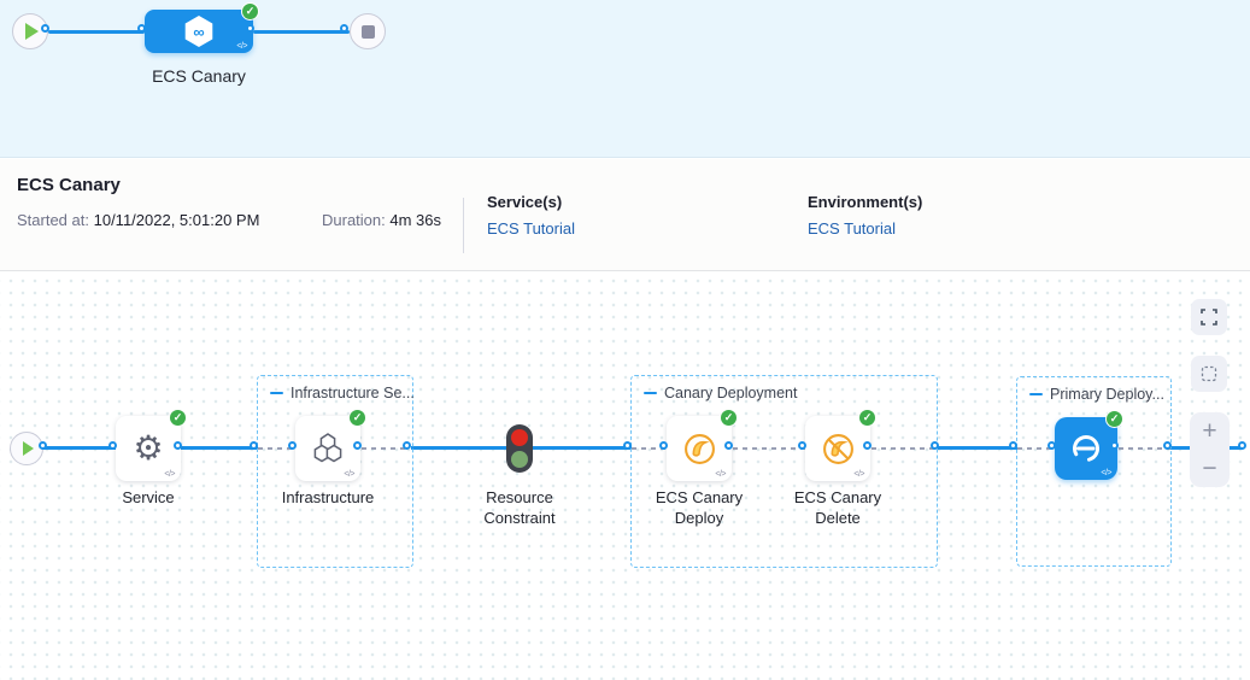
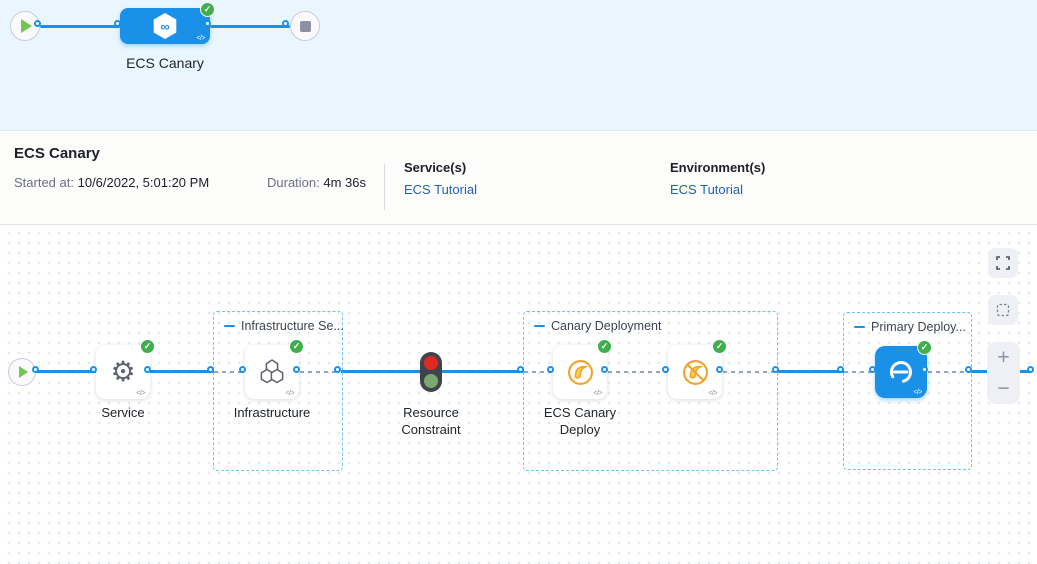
  ∞
  ✓
  ECS Canary
  ECS Canary
- Started at: 10/11/2022, 5:01:20 PM
+ Started at: 10/6/2022, 5:01:20 PM
  Duration: 4m 36s
  Service(s)
  ECS Tutorial
  Environment(s)
  ECS Tutorial
  Infrastructure Se...
  Canary Deployment
  Primary Deploy...
  ⚙
  ✓
  Service
  ✓
  Infrastructure
  Resource Constraint
  ✓
  ECS Canary Deploy
  ✓
- ECS Canary Delete
  ✓
  +
  −
